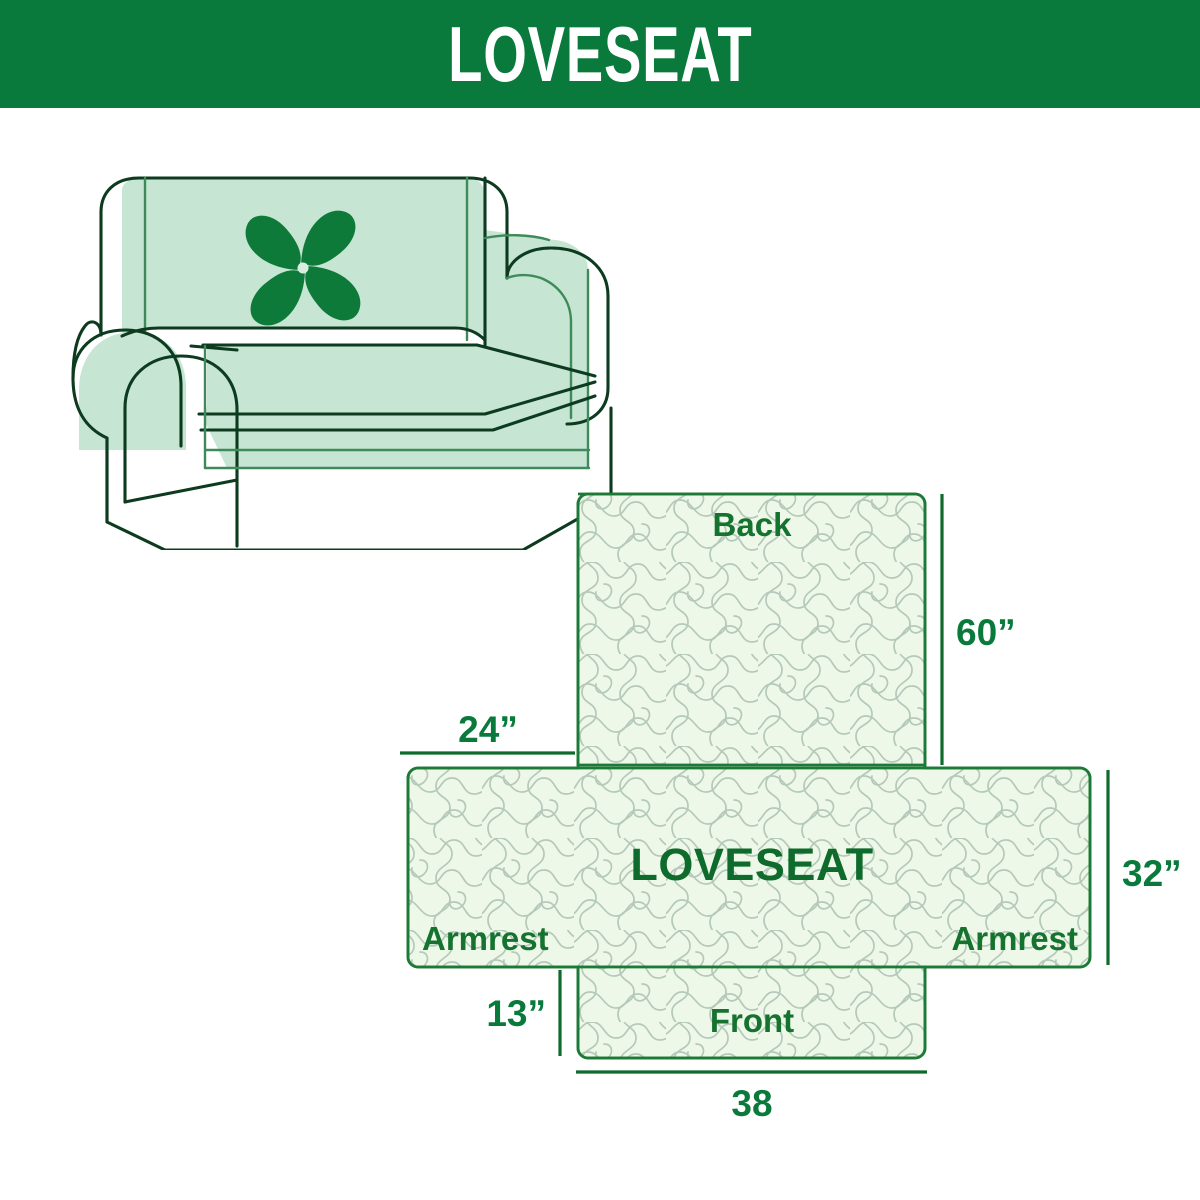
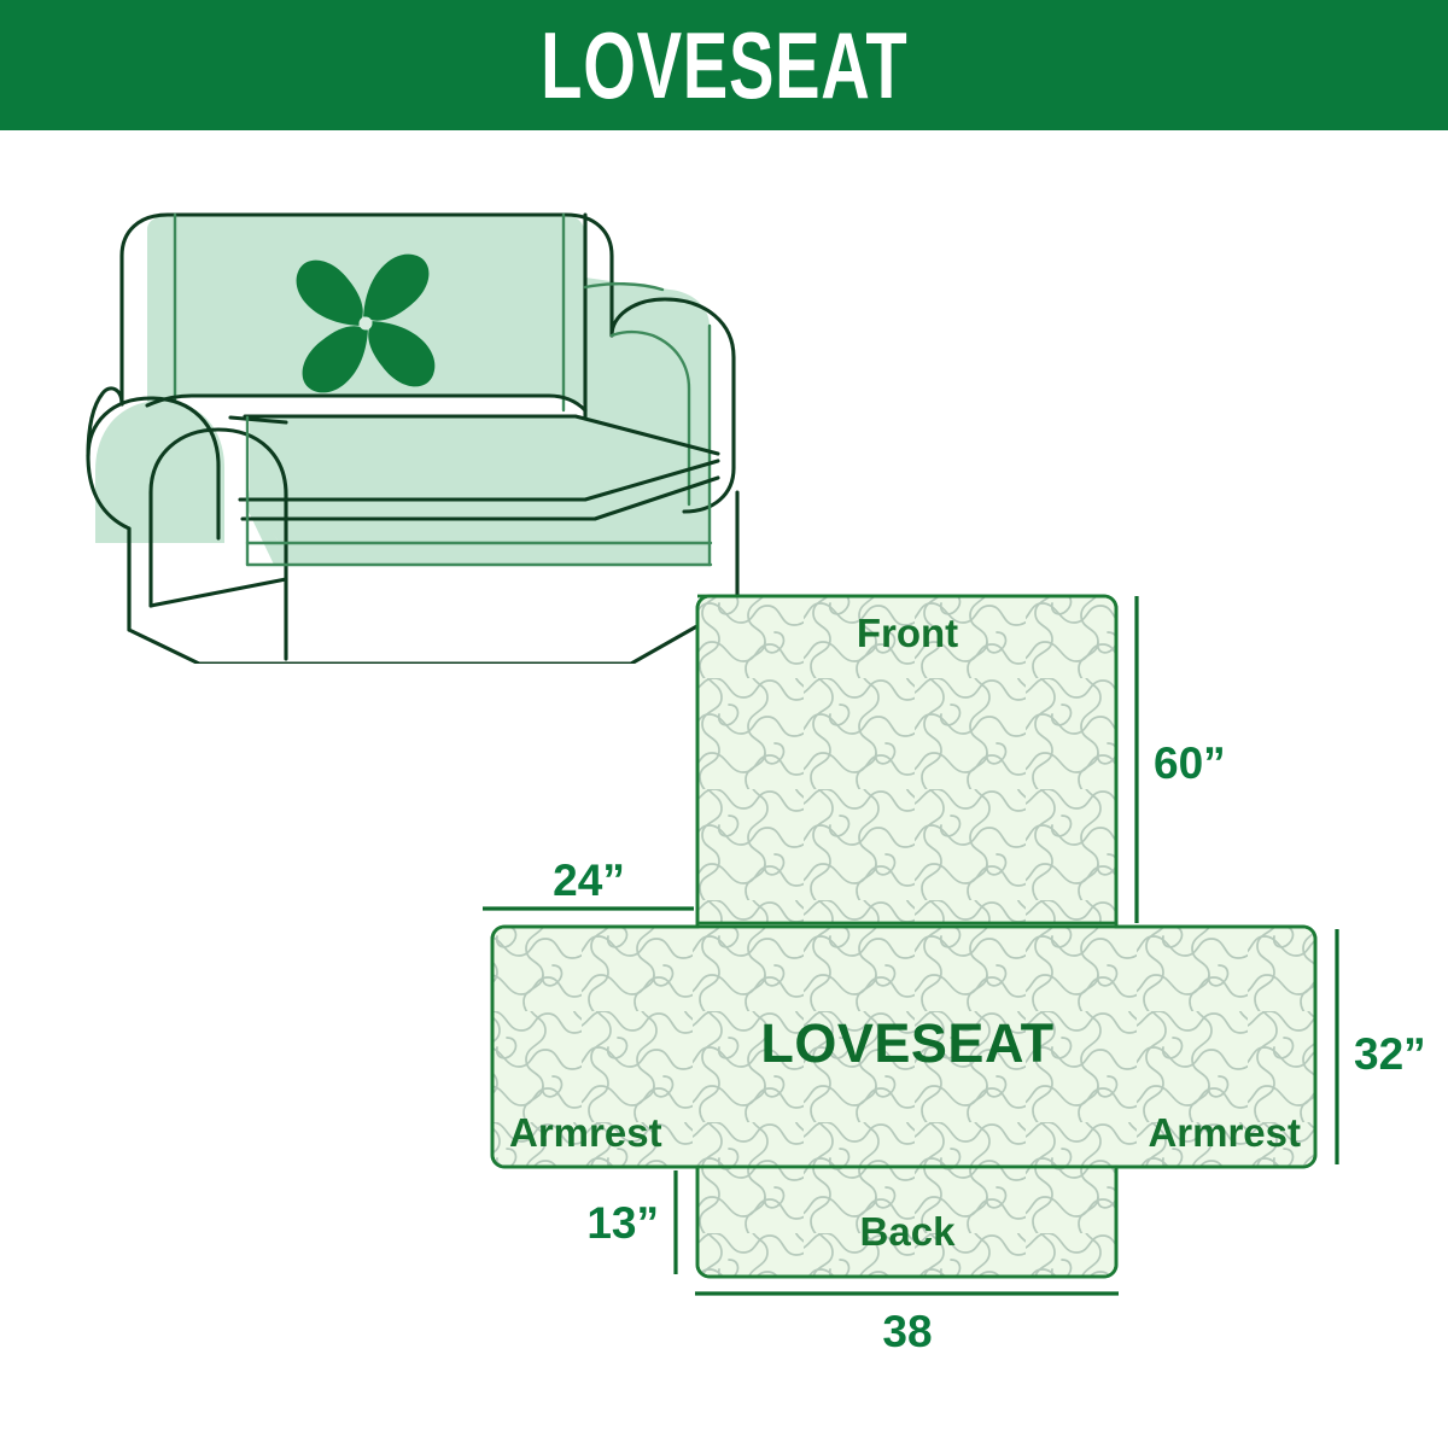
  LOVESEAT
- Back
+ Front
  LOVESEAT
  Armrest
  Armrest
- Front
+ Back
  60”
  24”
  32”
  13”
  38
